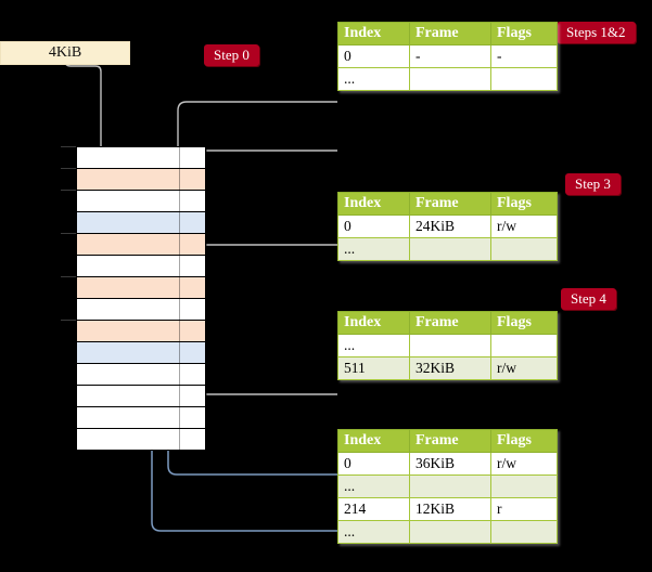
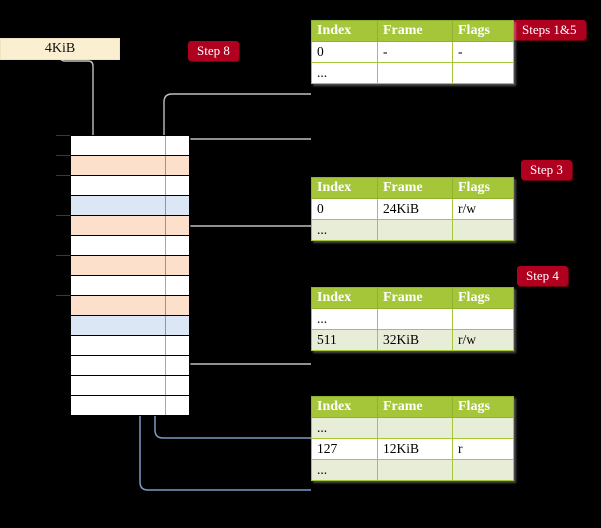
  4KiB
- Step 0
+ Step 8
- Steps 1&2
+ Steps 1&5
  Step 3
  Step 4
  Index	Frame	Flags
  0	-	-
  ...
  Index	Frame	Flags
  0	24KiB	r/w
  ...
  Index	Frame	Flags
  ...
  511	32KiB	r/w
  Index	Frame	Flags
- 0	36KiB	r/w
  ...
- 214	12KiB	r
+ 127	12KiB	r
  ...
